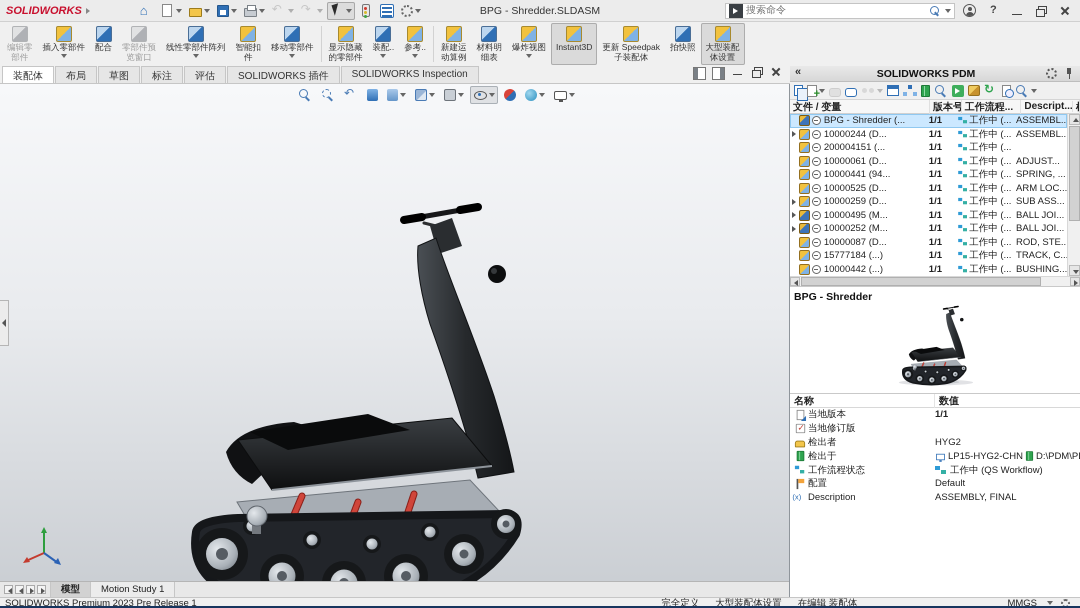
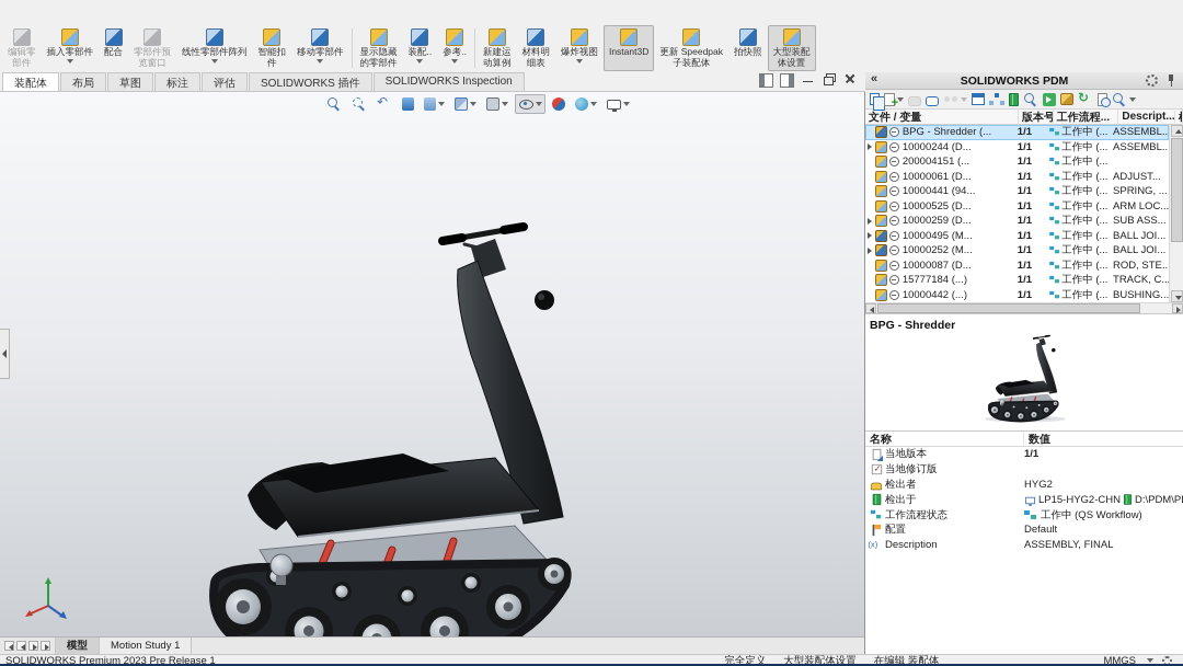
- SOLIDWORKS
- BPG - Shredder.SLDASM
- 搜索命令
  编辑零
  部件
  插入零部件
  配合
  零部件预
  览窗口
  线性零部件阵列
  智能扣
  件
  移动零部件
  显示隐藏
  的零部件
  装配..
  参考..
  新建运
  动算例
  材料明
  细表
  爆炸视图
  Instant3D
  更新 Speedpak
  子装配体
  拍快照
  大型装配
  体设置
  装配体
  布局
  草图
  标注
  评估
  SOLIDWORKS 插件
  SOLIDWORKS Inspection
  模型
  Motion Study 1
  SOLIDWORKS PDM
  文件 / 变量
  版本号
  工作流程...
  Descript...
  BPG - Shredder (...
  1/1
  工作中 (...
  ASSEMBL..
  10000244 (D...
  1/1
  工作中 (...
  ASSEMBL..
  200004151 (...
  1/1
  工作中 (...
  10000061 (D...
  1/1
  工作中 (...
  ADJUST...
  10000441 (94...
  1/1
  工作中 (...
  SPRING, ...
  10000525 (D...
  1/1
  工作中 (...
  ARM LOC...
  10000259 (D...
  1/1
  工作中 (...
  SUB ASS...
  10000495 (M...
  1/1
  工作中 (...
  BALL JOI...
  10000252 (M...
  1/1
  工作中 (...
  BALL JOI...
  10000087 (D...
  1/1
  工作中 (...
  ROD, STE..
  15777184 (...)
  1/1
  工作中 (...
  TRACK, C..
  10000442 (...)
  1/1
  工作中 (...
  BUSHING...
  BPG - Shredder
  名称
  数值
  当地版本
  1/1
  当地修订版
  检出者
  HYG2
  检出于
  LP15-HYG2-CHN
  工作流程状态
  工作中 (QS Workflow)
  配置
  Default
  Description
  ASSEMBLY, FINAL
  SOLIDWORKS Premium 2023 Pre Release 1
  完全定义
  大型装配体设置
  在编辑 装配体
  MMGS
